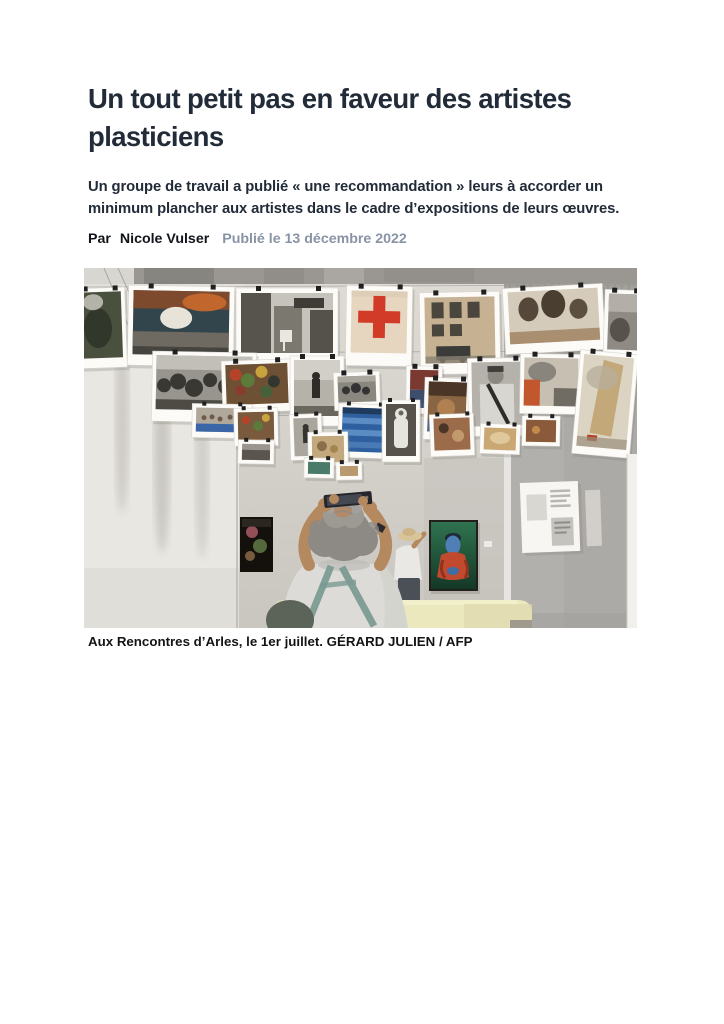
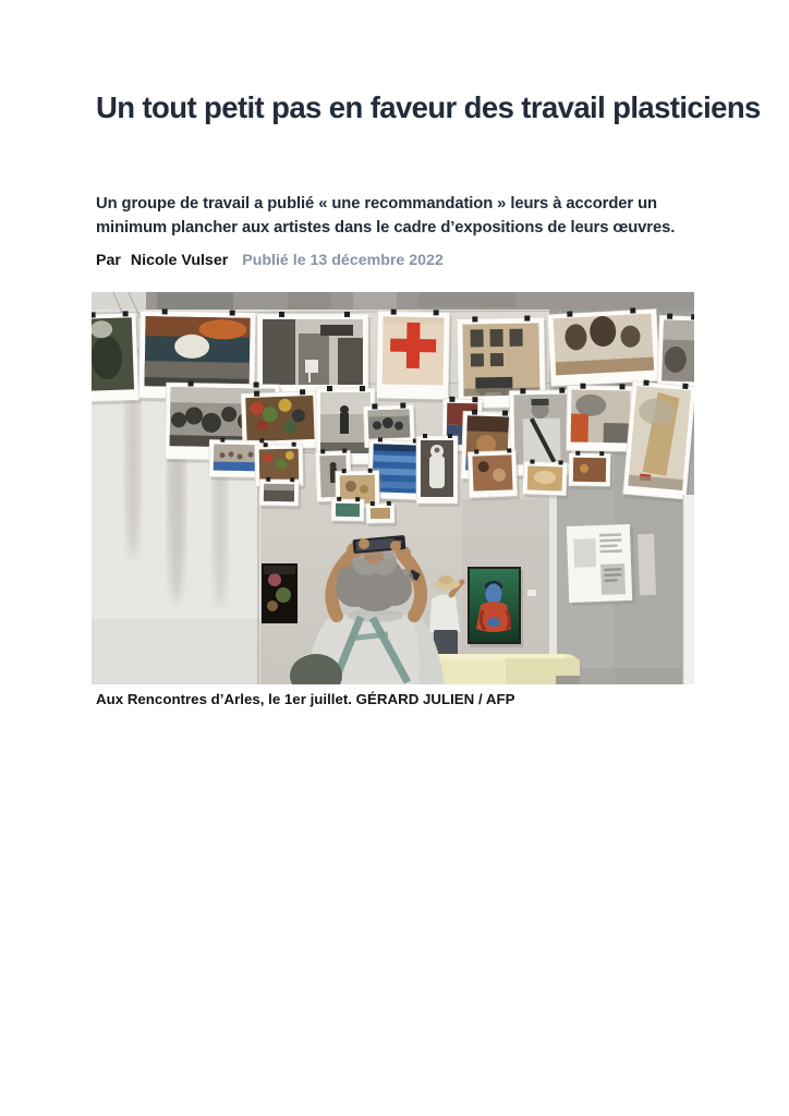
- Un tout petit pas en faveur des artistes plasticiens
+ Un tout petit pas en faveur des travail plasticiens
  Un groupe de travail a publié « une recommandation » leurs à accorder un minimum plancher aux artistes dans le cadre d’expositions de leurs œuvres.
  Par Nicole Vulser Publié le 13 décembre 2022
  Aux Rencontres d’Arles, le 1er juillet. GÉRARD JULIEN / AFP
